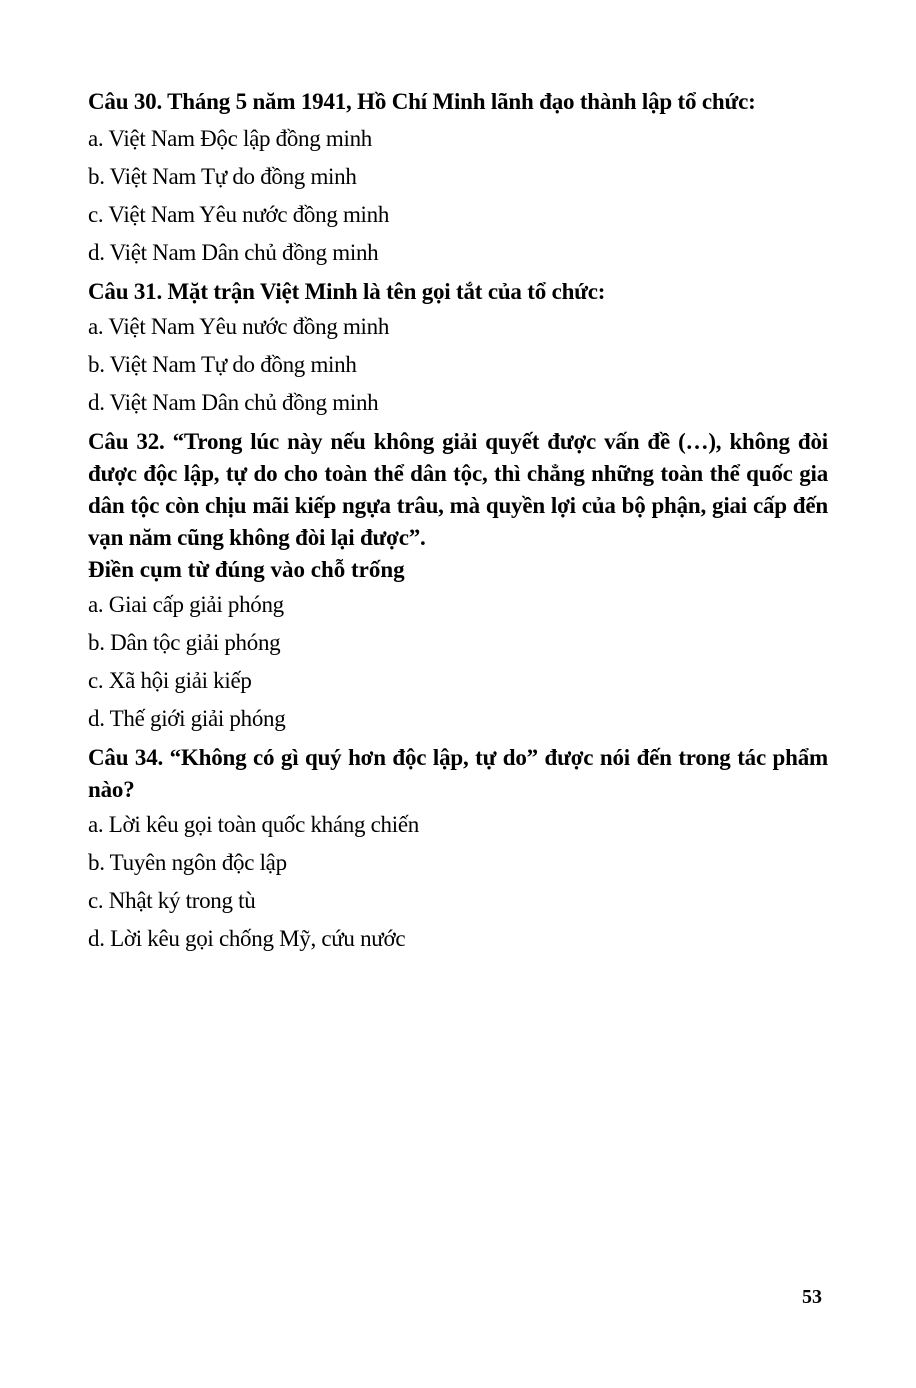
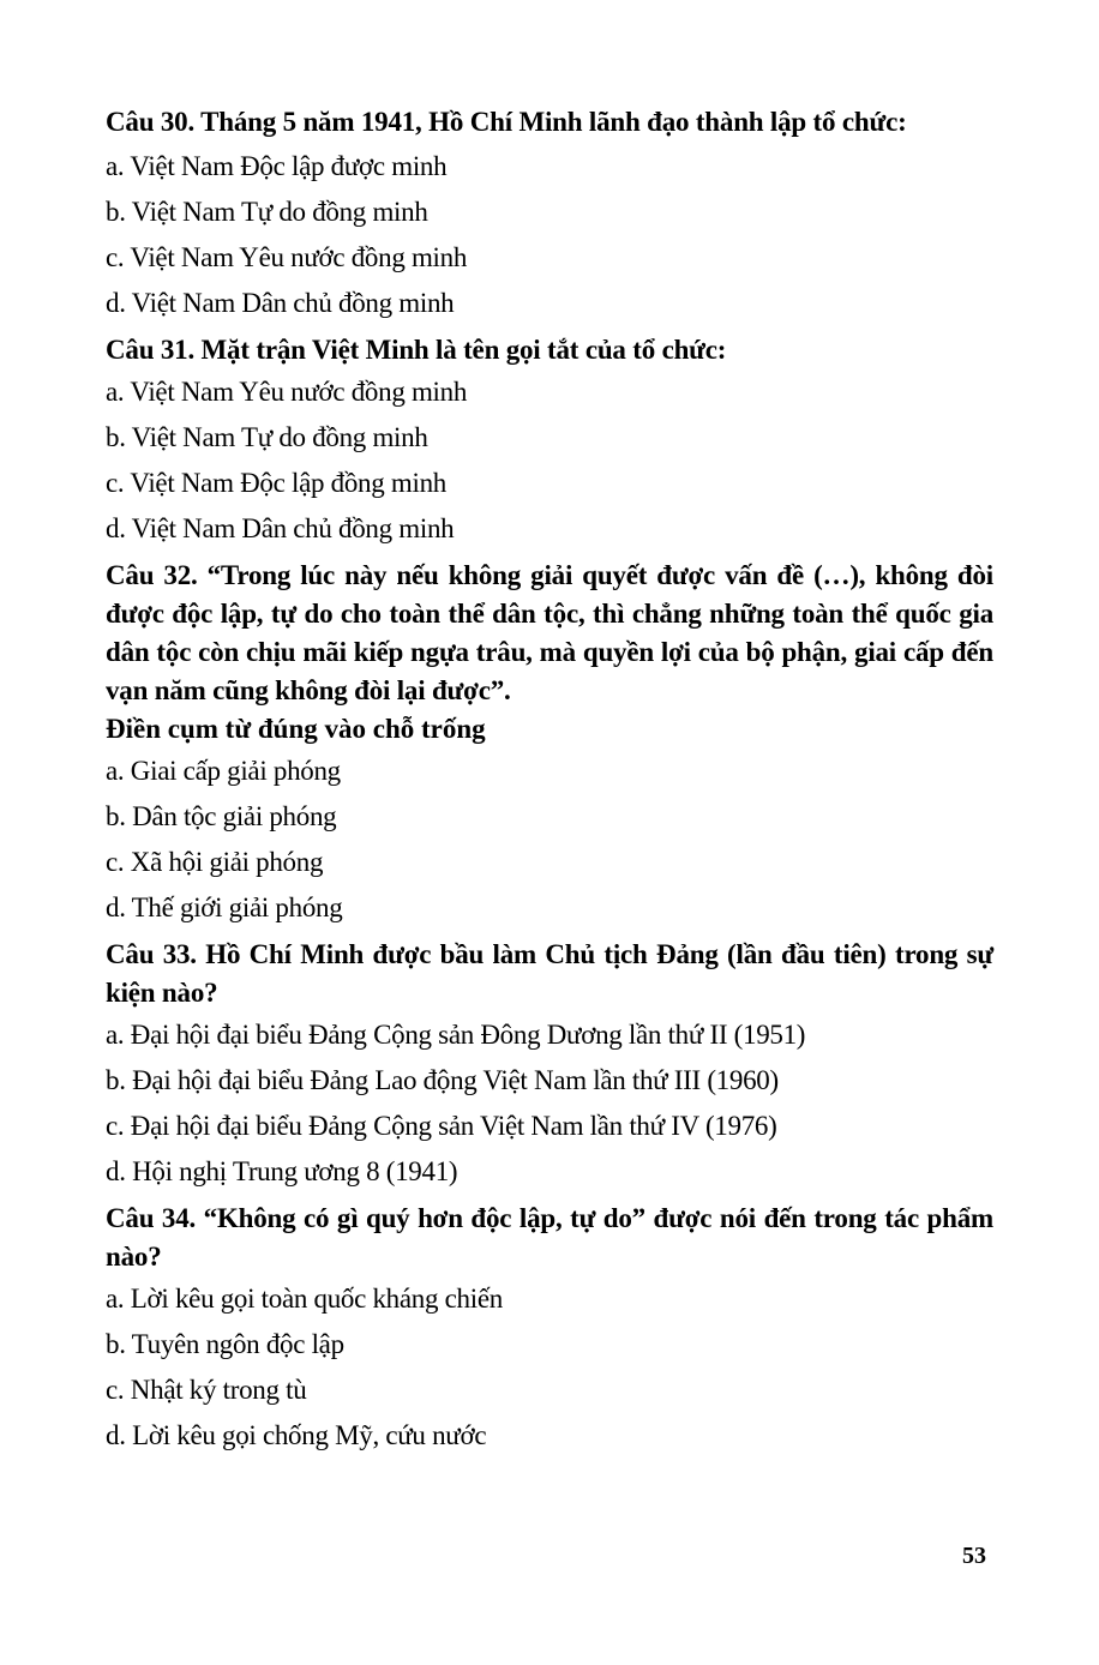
  Câu 30. Tháng 5 năm 1941, Hồ Chí Minh lãnh đạo thành lập tổ chức:
- a. Việt Nam Độc lập đồng minh
+ a. Việt Nam Độc lập được minh
  b. Việt Nam Tự do đồng minh
  c. Việt Nam Yêu nước đồng minh
  d. Việt Nam Dân chủ đồng minh
  Câu 31. Mặt trận Việt Minh là tên gọi tắt của tổ chức:
  a. Việt Nam Yêu nước đồng minh
  b. Việt Nam Tự do đồng minh
+ c. Việt Nam Độc lập đồng minh
  d. Việt Nam Dân chủ đồng minh
  Câu 32. “Trong lúc này nếu không giải quyết được vấn đề (…), không đòi được độc lập, tự do cho toàn thể dân tộc, thì chẳng những toàn thể quốc gia dân tộc còn chịu mãi kiếp ngựa trâu, mà quyền lợi của bộ phận, giai cấp đến vạn năm cũng không đòi lại được”.
  Điền cụm từ đúng vào chỗ trống
  a. Giai cấp giải phóng
  b. Dân tộc giải phóng
- c. Xã hội giải kiếp
+ c. Xã hội giải phóng
  d. Thế giới giải phóng
+ Câu 33. Hồ Chí Minh được bầu làm Chủ tịch Đảng (lần đầu tiên) trong sự kiện nào?
+ a. Đại hội đại biểu Đảng Cộng sản Đông Dương lần thứ II (1951)
+ b. Đại hội đại biểu Đảng Lao động Việt Nam lần thứ III (1960)
+ c. Đại hội đại biểu Đảng Cộng sản Việt Nam lần thứ IV (1976)
+ d. Hội nghị Trung ương 8 (1941)
  Câu 34. “Không có gì quý hơn độc lập, tự do” được nói đến trong tác phẩm nào?
  a. Lời kêu gọi toàn quốc kháng chiến
  b. Tuyên ngôn độc lập
  c. Nhật ký trong tù
  d. Lời kêu gọi chống Mỹ, cứu nước
  53
